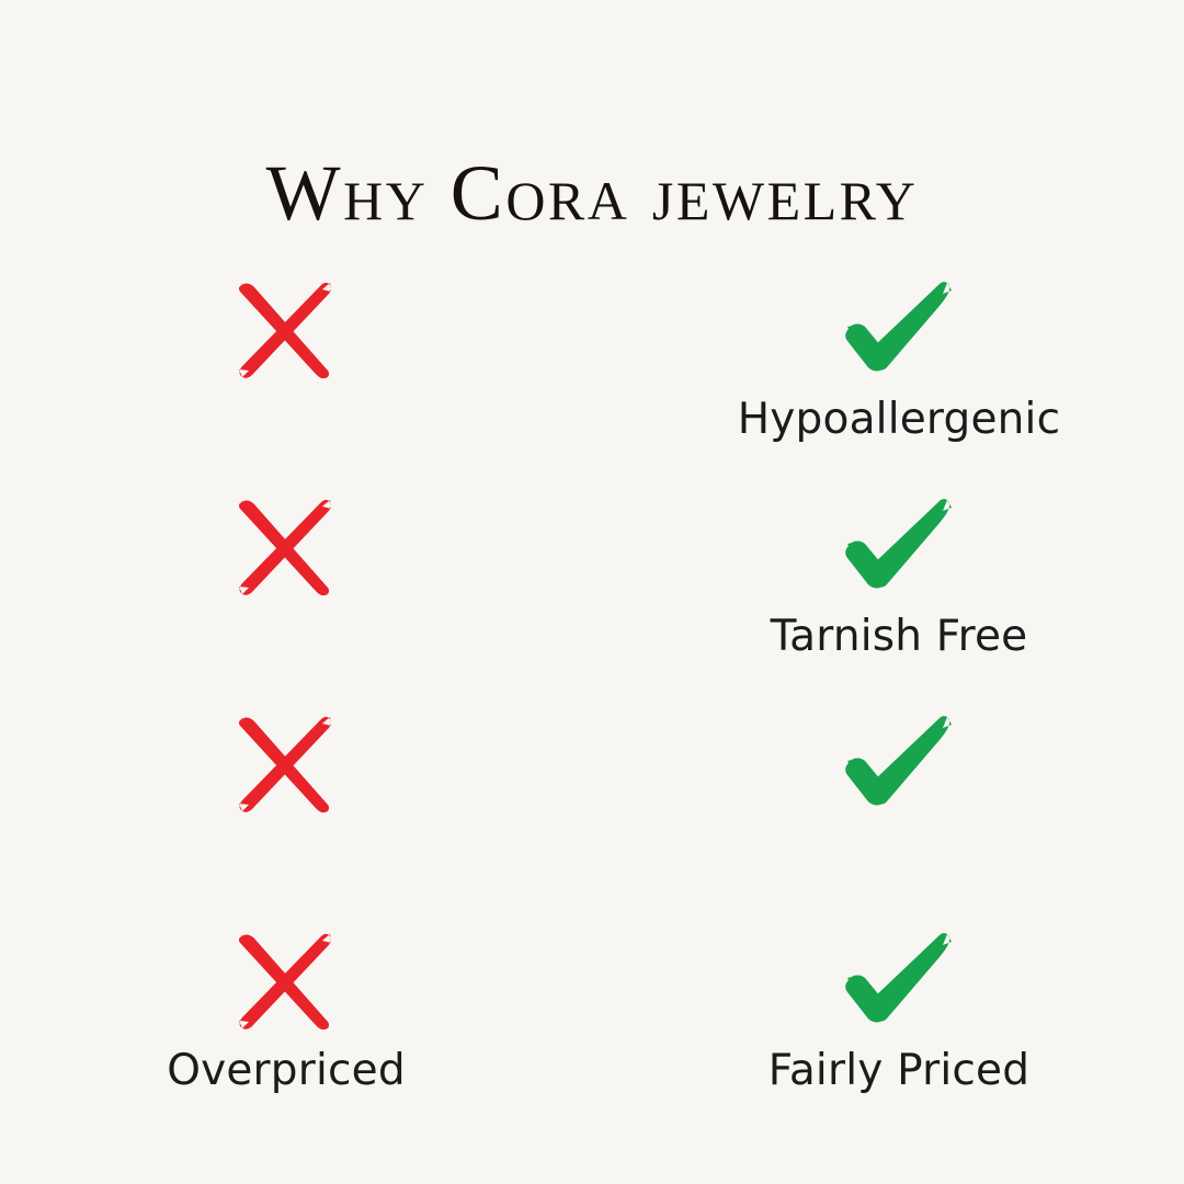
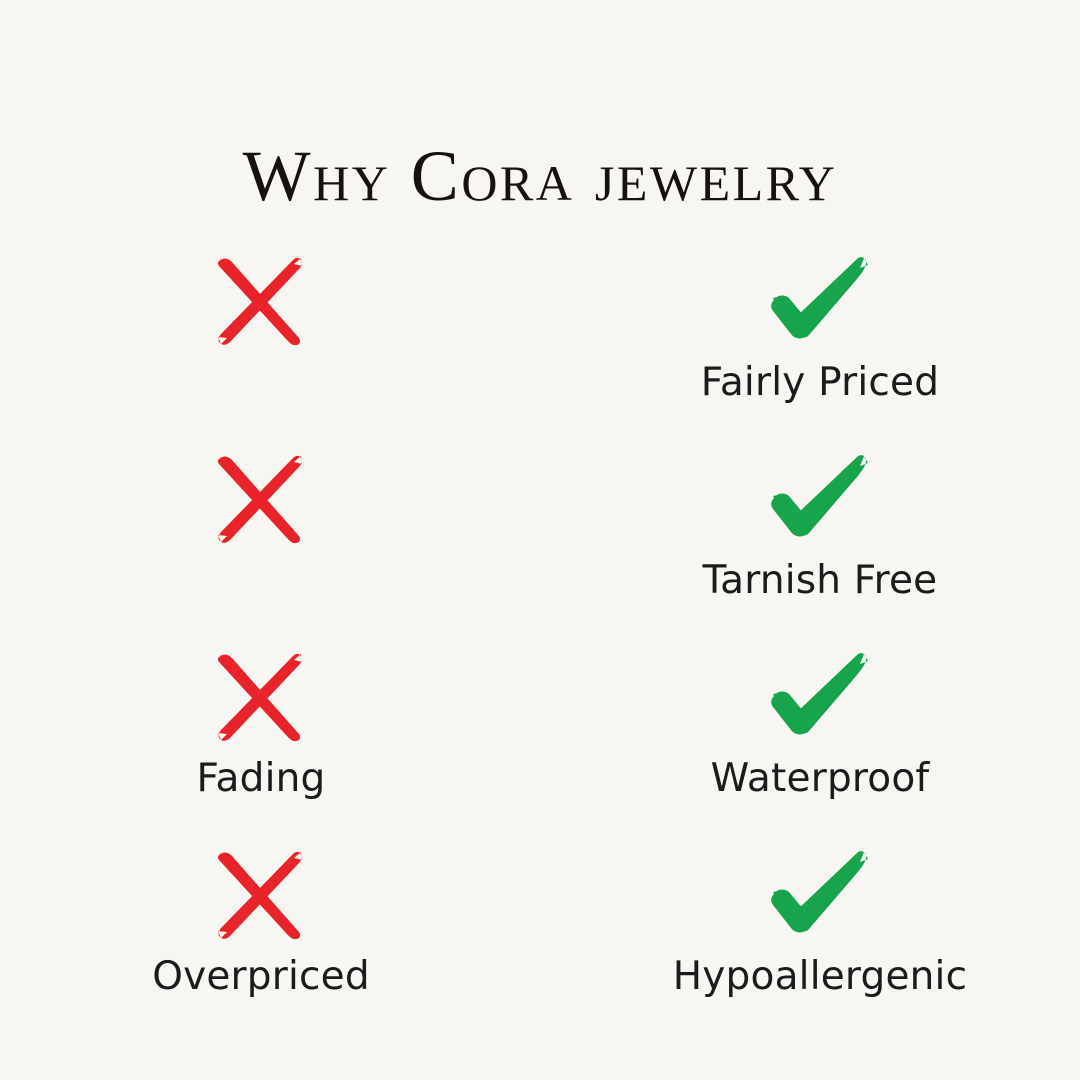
  Why Cora jewelry
- Hypoallergenic
+ Fairly Priced
  Tarnish Free
+ Fading
+ Waterproof
  Overpriced
- Fairly Priced
+ Hypoallergenic
